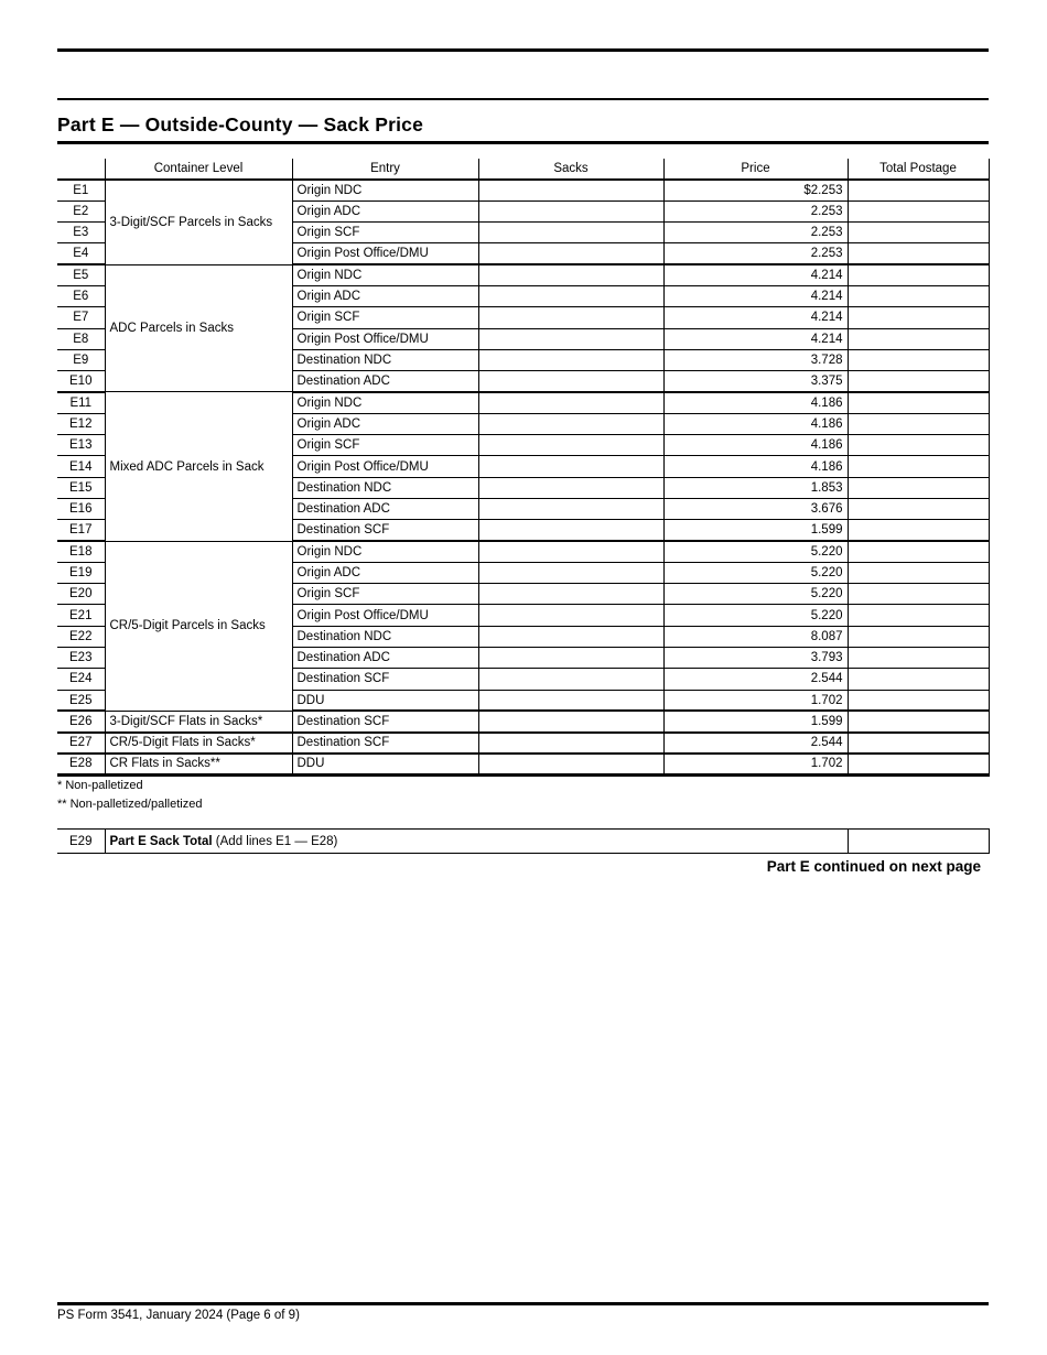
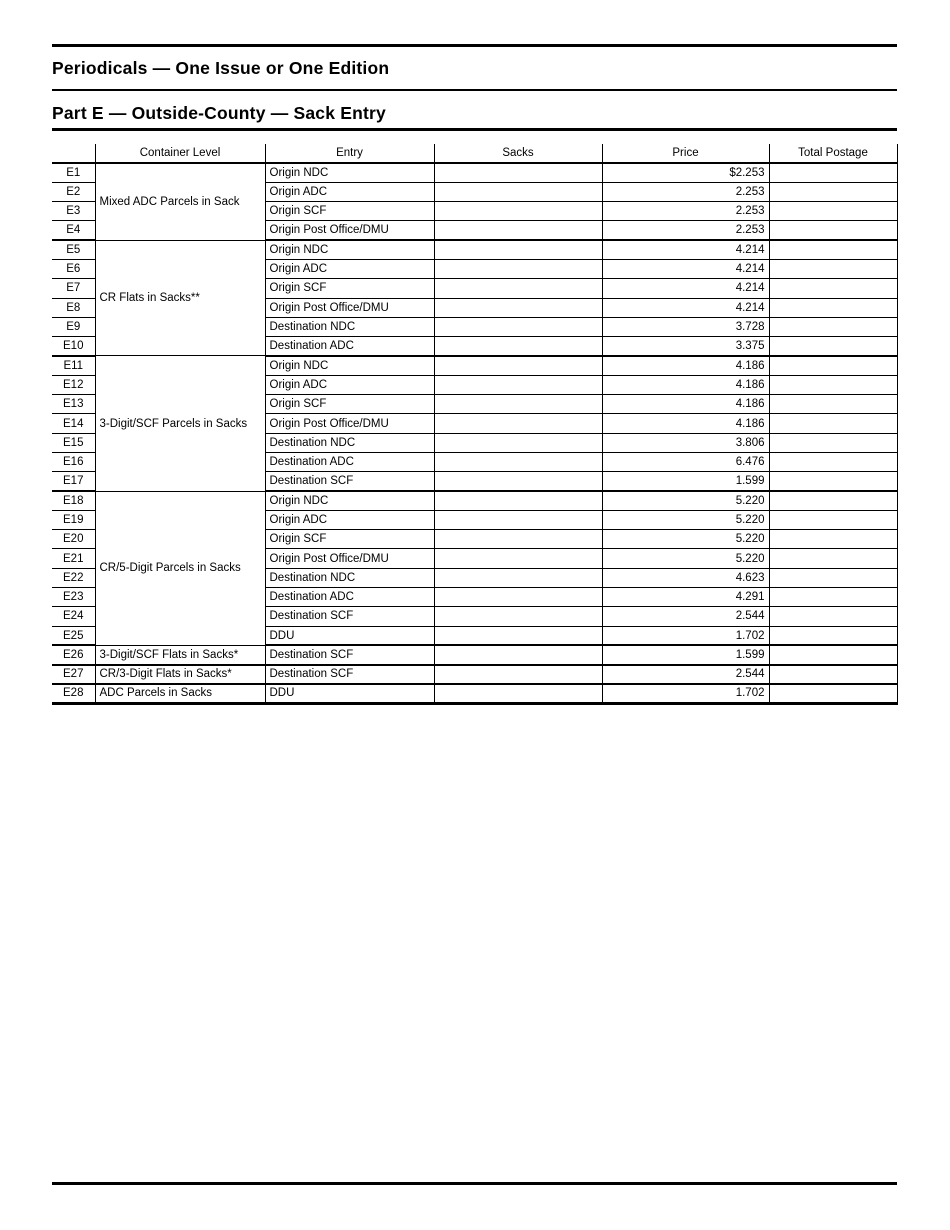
+ Periodicals — One Issue or One Edition
- Part E — Outside-County — Sack Price
+ Part E — Outside-County — Sack Entry
  	Container Level	Entry	Sacks	Price	Total Postage
- E1	3-Digit/SCF Parcels in Sacks	Origin NDC		$2.253
+ E1	Mixed ADC Parcels in Sack	Origin NDC		$2.253
  E2	Origin ADC		2.253
  E3	Origin SCF		2.253
  E4	Origin Post Office/DMU		2.253
- E5	ADC Parcels in Sacks	Origin NDC		4.214
+ E5	CR Flats in Sacks**	Origin NDC		4.214
  E6	Origin ADC		4.214
  E7	Origin SCF		4.214
  E8	Origin Post Office/DMU		4.214
  E9	Destination NDC		3.728
  E10	Destination ADC		3.375
- E11	Mixed ADC Parcels in Sack	Origin NDC		4.186
+ E11	3-Digit/SCF Parcels in Sacks	Origin NDC		4.186
  E12	Origin ADC		4.186
  E13	Origin SCF		4.186
  E14	Origin Post Office/DMU		4.186
- E15	Destination NDC		1.853
+ E15	Destination NDC		3.806
- E16	Destination ADC		3.676
+ E16	Destination ADC		6.476
  E17	Destination SCF		1.599
  E18	CR/5-Digit Parcels in Sacks	Origin NDC		5.220
  E19	Origin ADC		5.220
  E20	Origin SCF		5.220
  E21	Origin Post Office/DMU		5.220
- E22	Destination NDC		8.087
+ E22	Destination NDC		4.623
- E23	Destination ADC		3.793
+ E23	Destination ADC		4.291
  E24	Destination SCF		2.544
  E25	DDU		1.702
  E26	3-Digit/SCF Flats in Sacks*	Destination SCF		1.599
- E27	CR/5-Digit Flats in Sacks*	Destination SCF		2.544
+ E27	CR/3-Digit Flats in Sacks*	Destination SCF		2.544
- E28	CR Flats in Sacks**	DDU		1.702
+ E28	ADC Parcels in Sacks	DDU		1.702
- * Non-palletized
- ** Non-palletized/palletized
- E29	Part E Sack Total (Add lines E1 — E28)
- Part E continued on next page
- PS Form 3541, January 2024 (Page 6 of 9)
